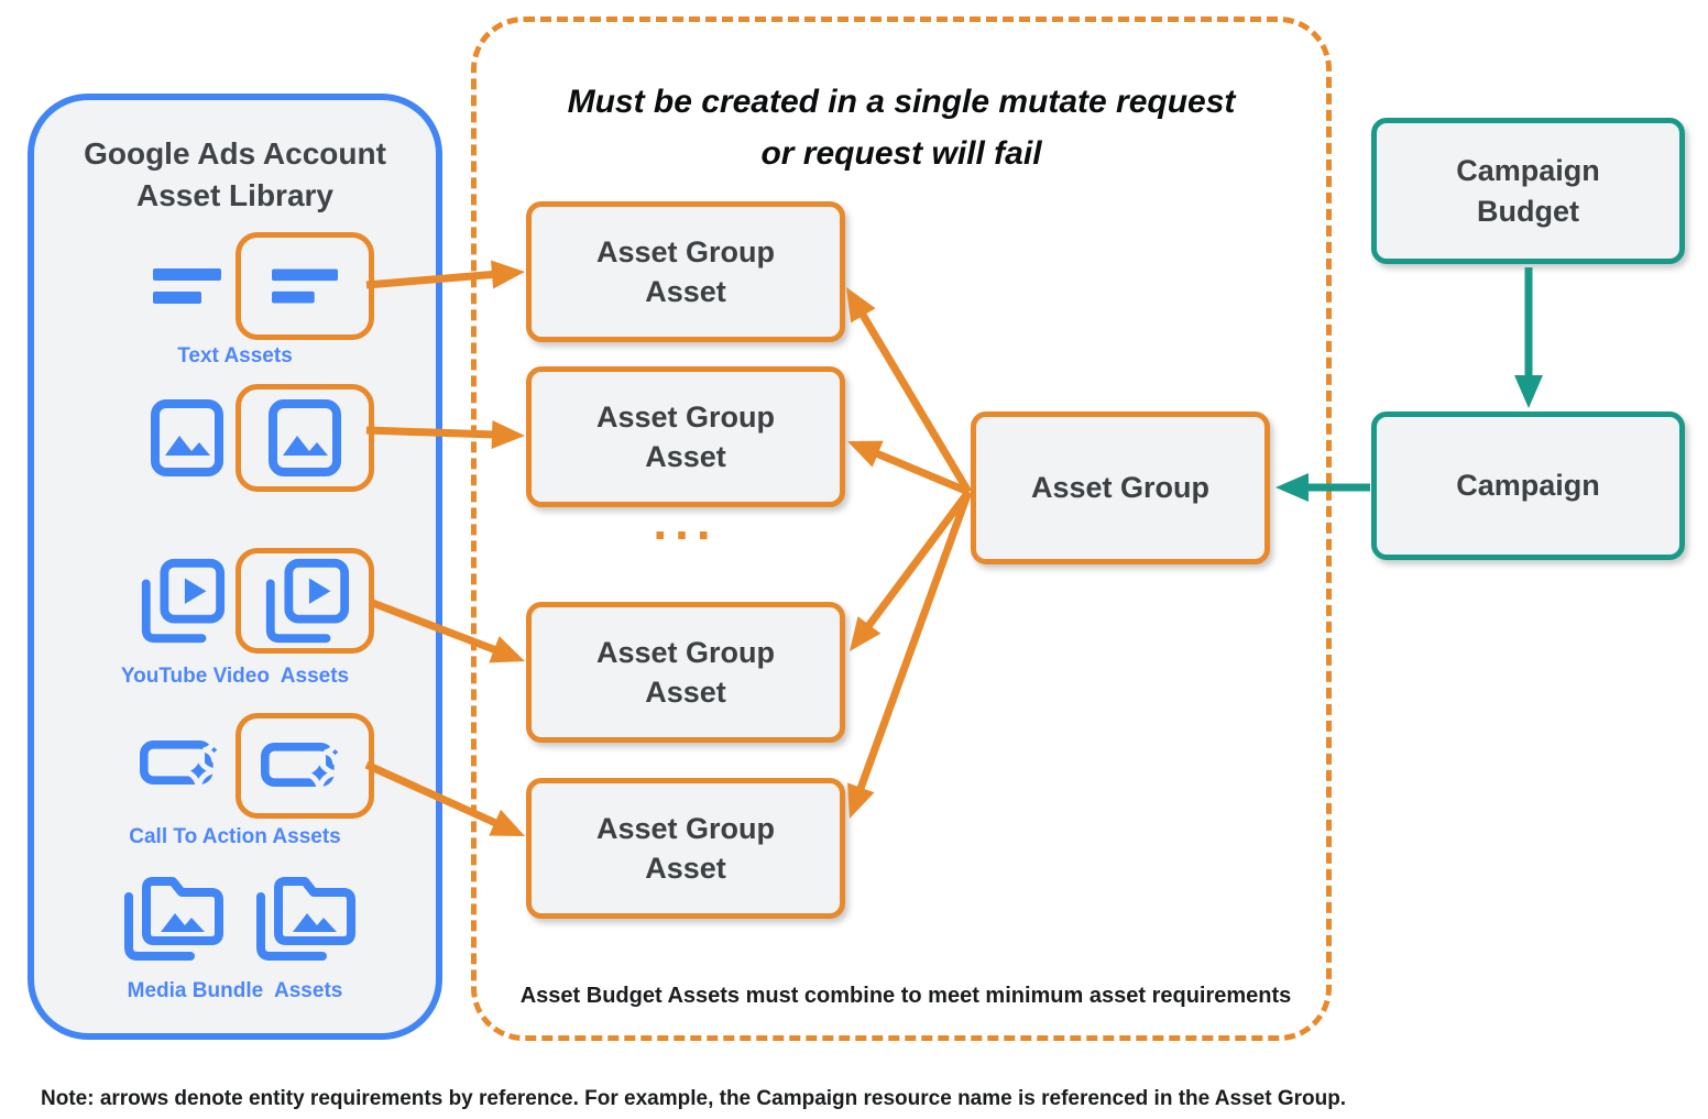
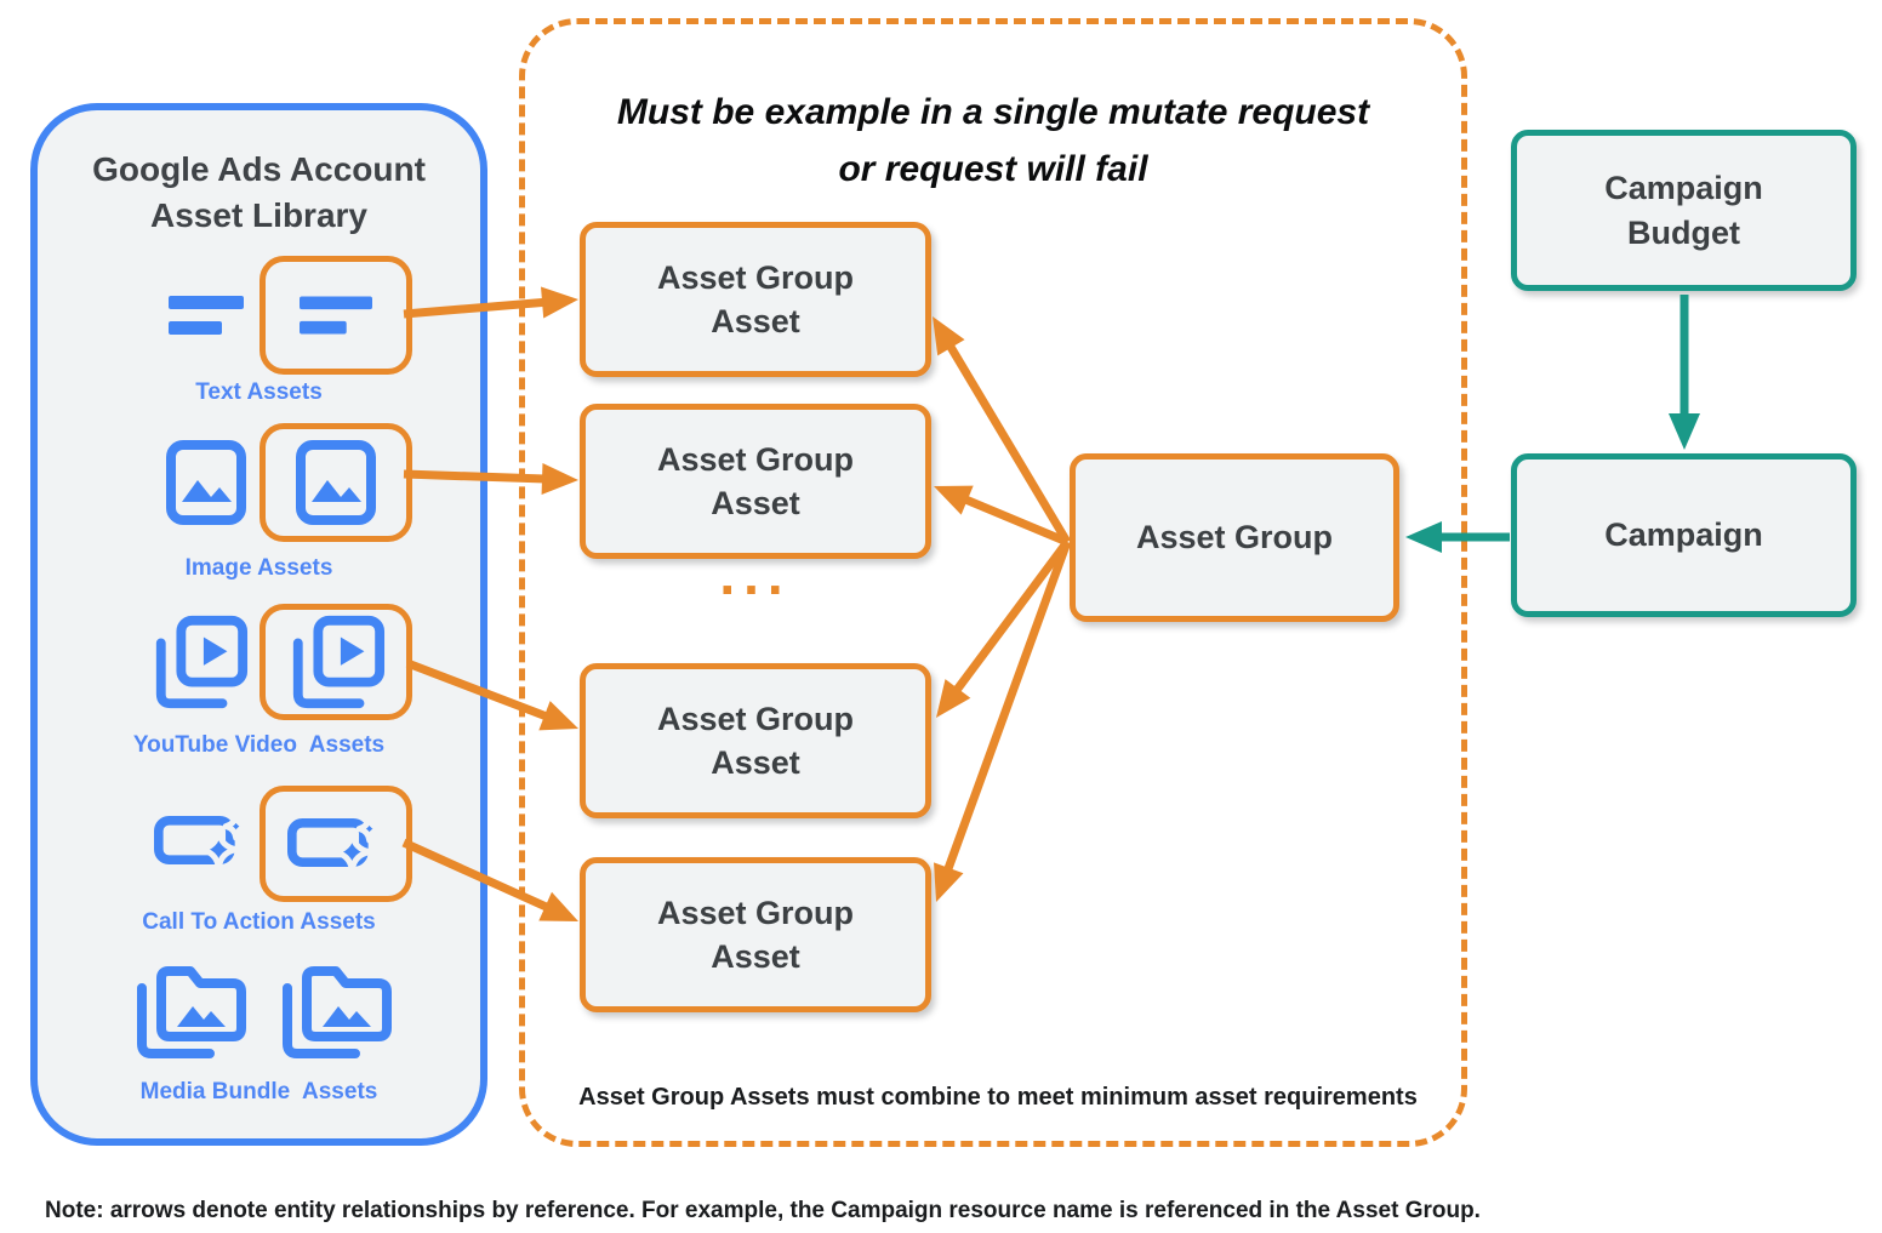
  Google Ads Account
  Asset Library
  Text Assets
+ Image Assets
  YouTube Video Assets
  Call To Action Assets
  Media Bundle Assets
- Must be created in a single mutate request
+ Must be example in a single mutate request
  or request will fail
- Asset Budget Assets must combine to meet minimum asset requirements
+ Asset Group Assets must combine to meet minimum asset requirements
  Asset Group
  Asset
  Asset Group
  Asset
  ...
  Asset Group
  Asset
  Asset Group
  Asset
  Asset Group
  Campaign
  Budget
  Campaign
- Note: arrows denote entity requirements by reference. For example, the Campaign resource name is referenced in the Asset Group.
+ Note: arrows denote entity relationships by reference. For example, the Campaign resource name is referenced in the Asset Group.
